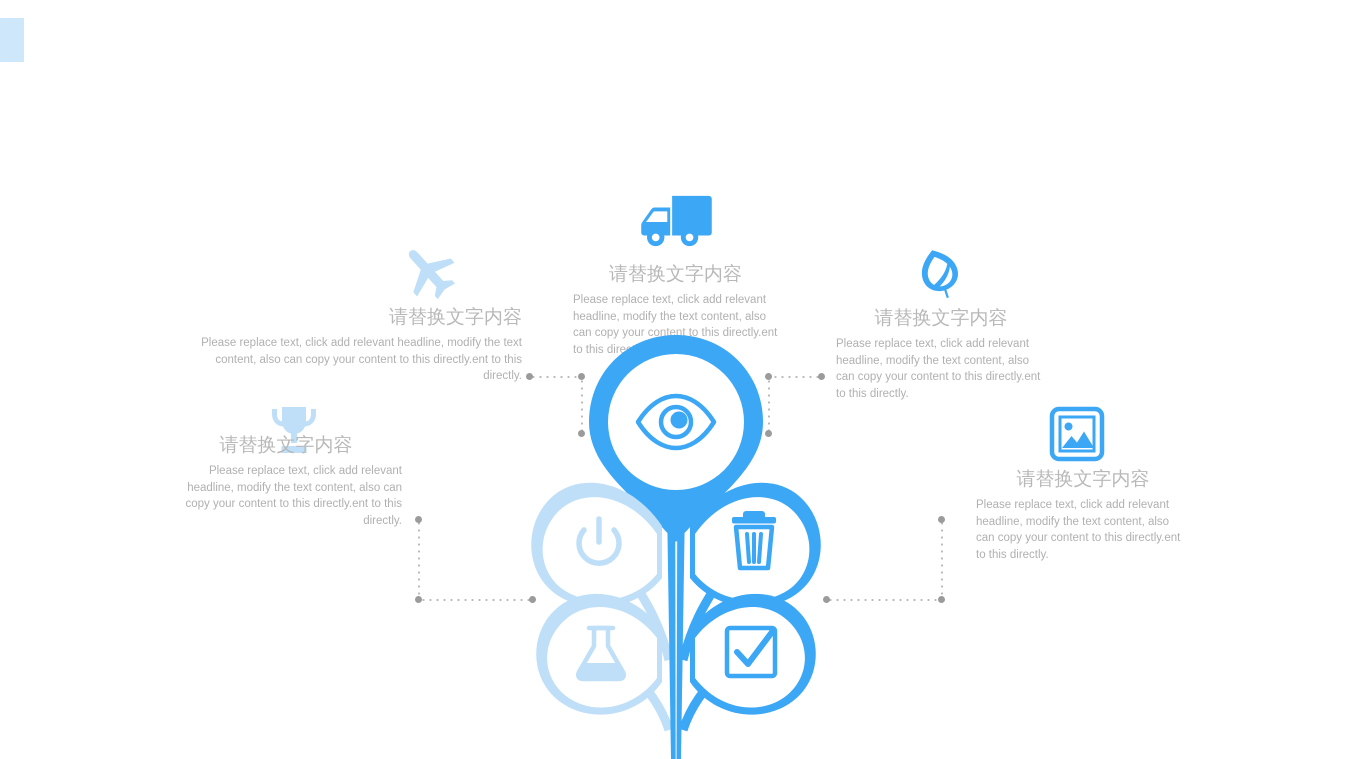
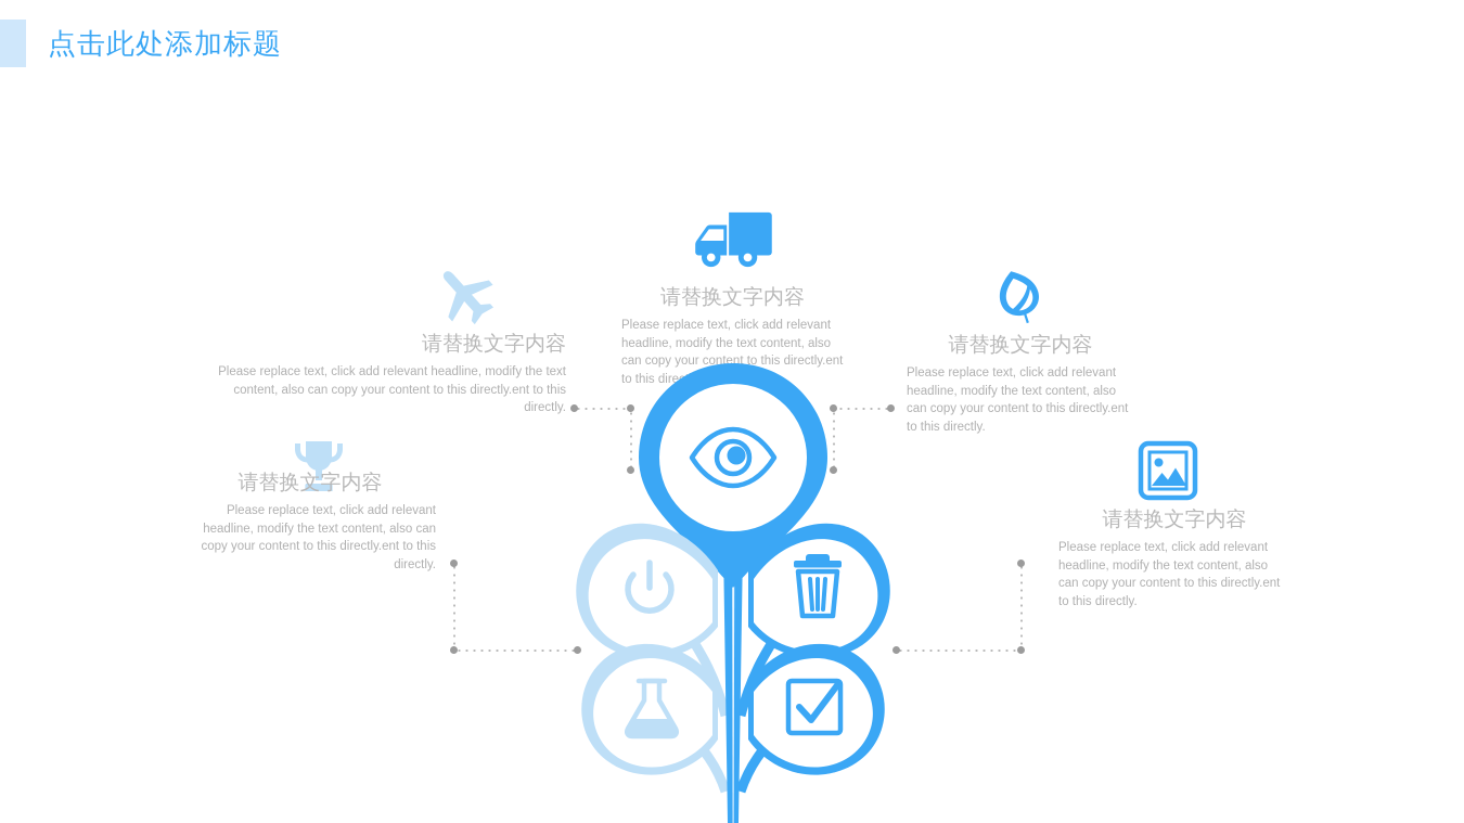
+ 点击此处添加标题
  请替换文字内容
  Please replace text, click add relevant headline, modify the text content, also can copy your content to this directly.ent to this directly.
  请替换文字内容
  Please replace text, click add relevant headline, modify the text content, also can copy your content to this directly.ent to this dire
  请替换文字内容
  Please replace text, click add relevant headline, modify the text content, also can copy your content to this directly.ent to this directly.
  请替换文字内容
  Please replace text, click add relevant headline, modify the text content, also can copy your content to this directly.ent to this directly.
  请替换文字内容
  Please replace text, click add relevant headline, modify the text content, also can copy your content to this directly.ent to this directly.
